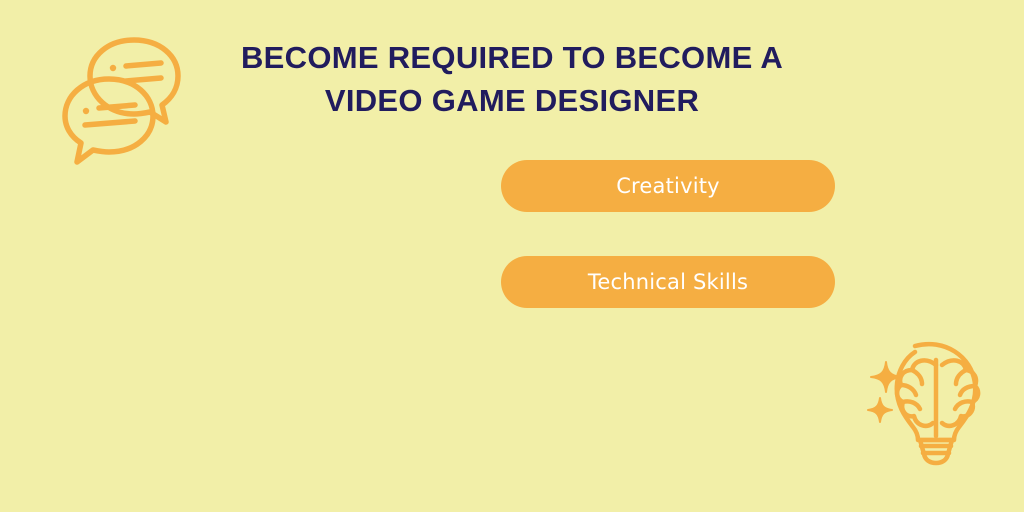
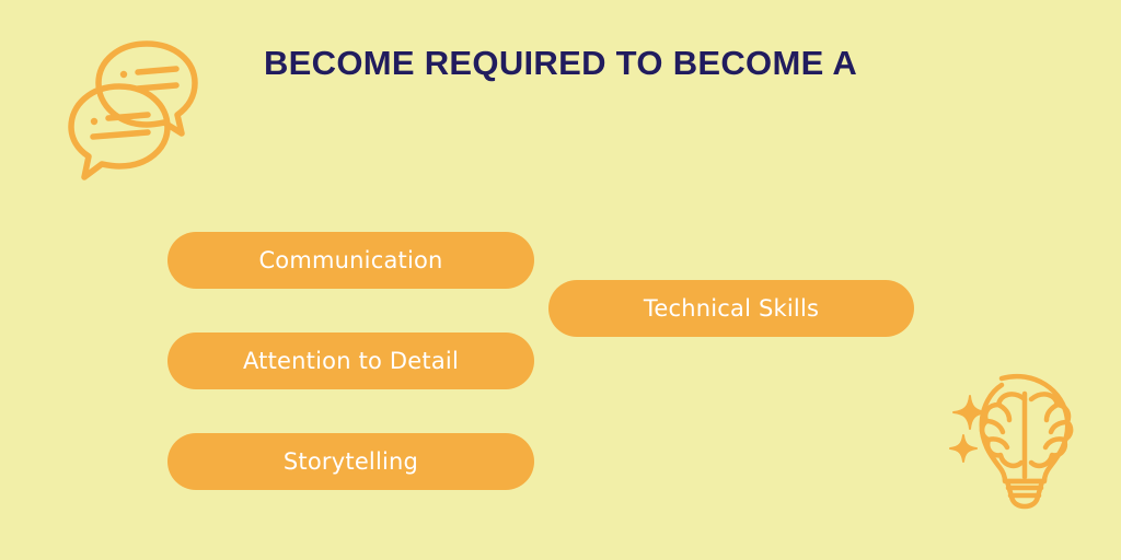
  BECOME REQUIRED TO BECOME A
- VIDEO GAME DESIGNER
- Creativity
  Technical Skills
+ Communication
+ Attention to Detail
+ Storytelling
